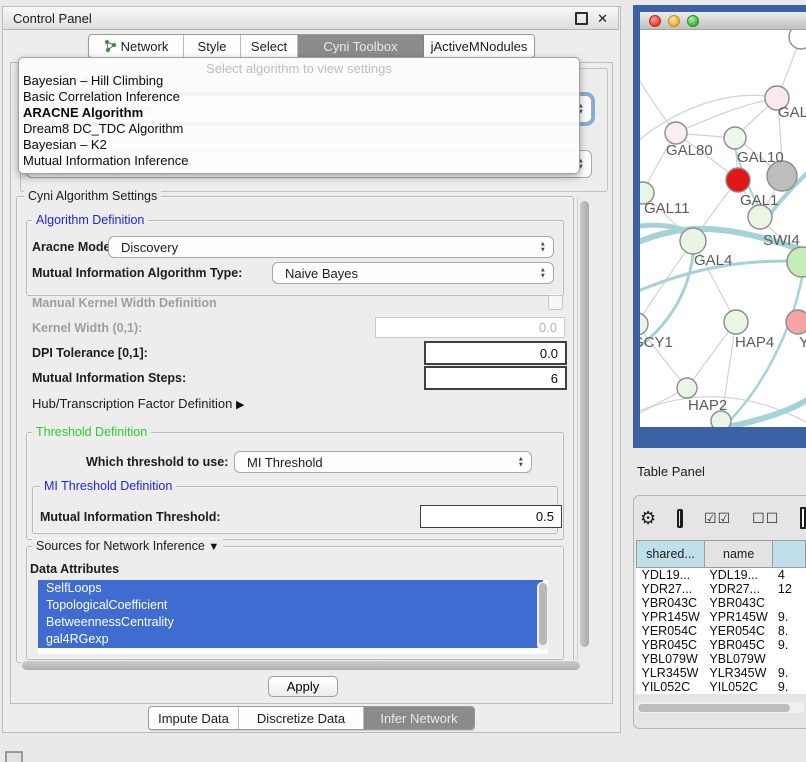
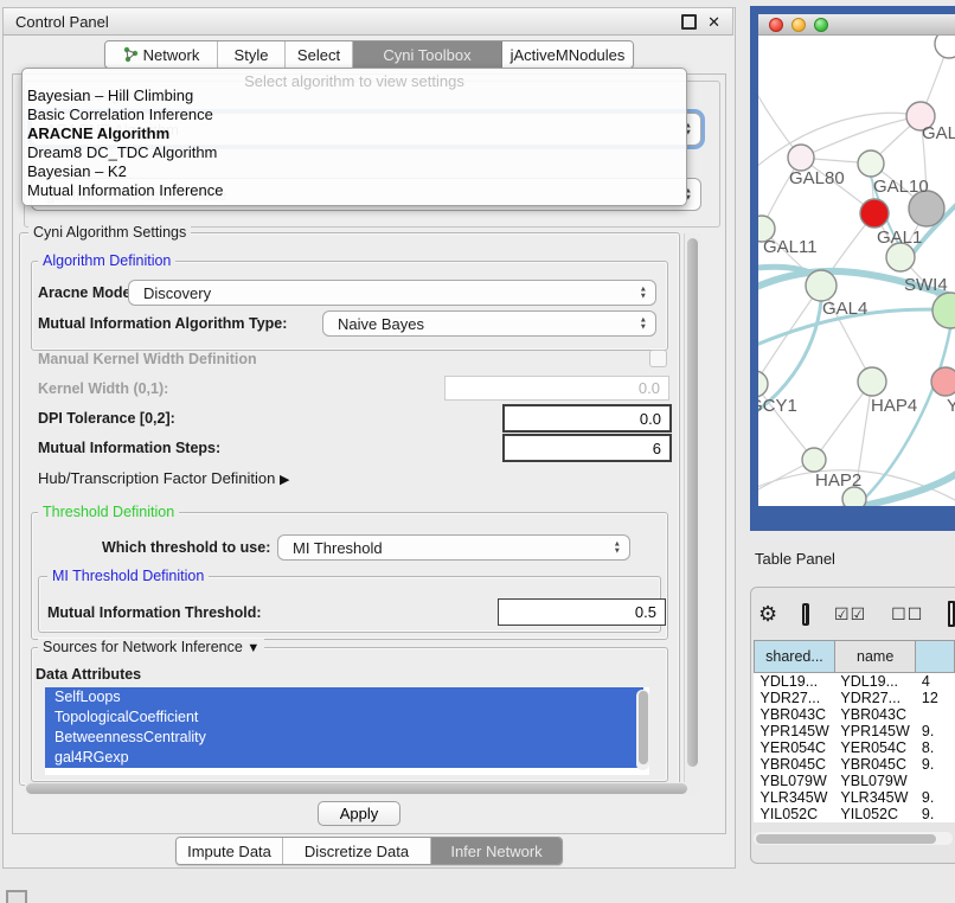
  Control Panel
  ✕
  Network
  Style
  Select
  Cyni Toolbox
  jActiveMNodules
  Select algorithm to view settings
  Bayesian – Hill Climbing
  Basic Correlation Inference
  ARACNE Algorithm
  Dream8 DC_TDC Algorithm
  Bayesian – K2
  Mutual Information Inference
  Cyni Algorithm Settings
  Algorithm Definition
  Aracne Mod
  Discovery
  Mutual Information Algorithm Type:
  Naive Bayes
  Manual Kernel Width Definition
  Kernel Width (0,1):
  0.0
- DPI Tolerance [0,1]:
+ DPI Tolerance [0,2]:
  0.0
  Mutual Information Steps:
  6
  Hub/Transcription Factor Definition ▶
  Threshold Definition
  Which threshold to use:
  MI Threshold
  MI Threshold Definition
  Mutual Information Threshold:
  0.5
  Sources for Network Inference ▼
  Data Attributes
  SelfLoops
  TopologicalCoefficient
  BetweennessCentrality
  gal4RGexp
  Apply
  Impute Data
  Discretize Data
  Infer Network
  GAL
  GAL80
  GAL10
  GAL1
  GAL11
  SWI4
  GAL4
  CY1
  HAP4
  Y
  HAP2
  Table Panel
  ⚙
  ☑☑
  ☐☐
  shared...	name
  YDL19...	YDL19...	4
  YDR27...	YDR27...	12
  YBR043C	YBR043C
  YPR145W	YPR145W	9.
  YER054C	YER054C	8.
  YBR045C	YBR045C	9.
  YBL079W	YBL079W
  YLR345W	YLR345W	9.
  YIL052C	YIL052C	9.
